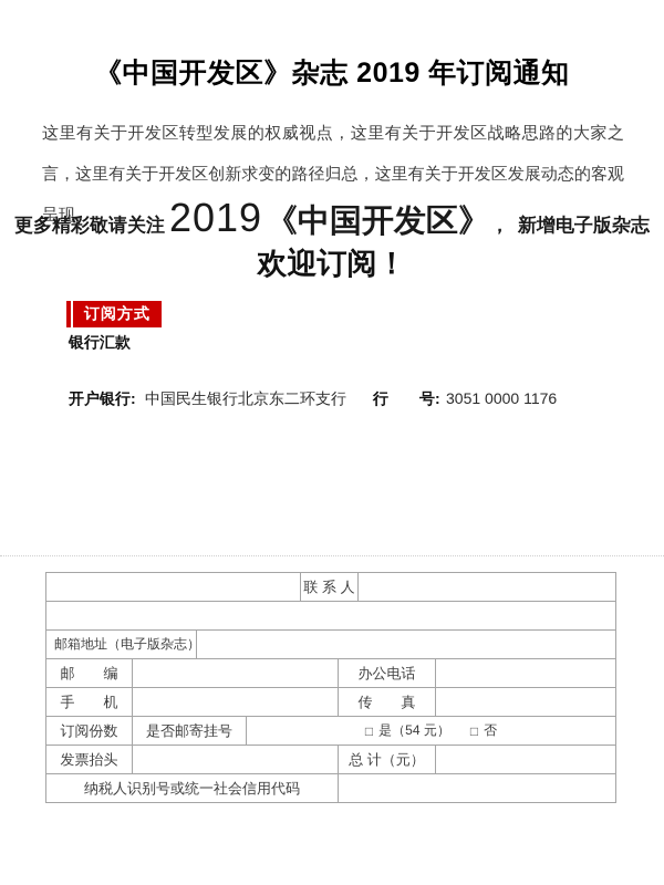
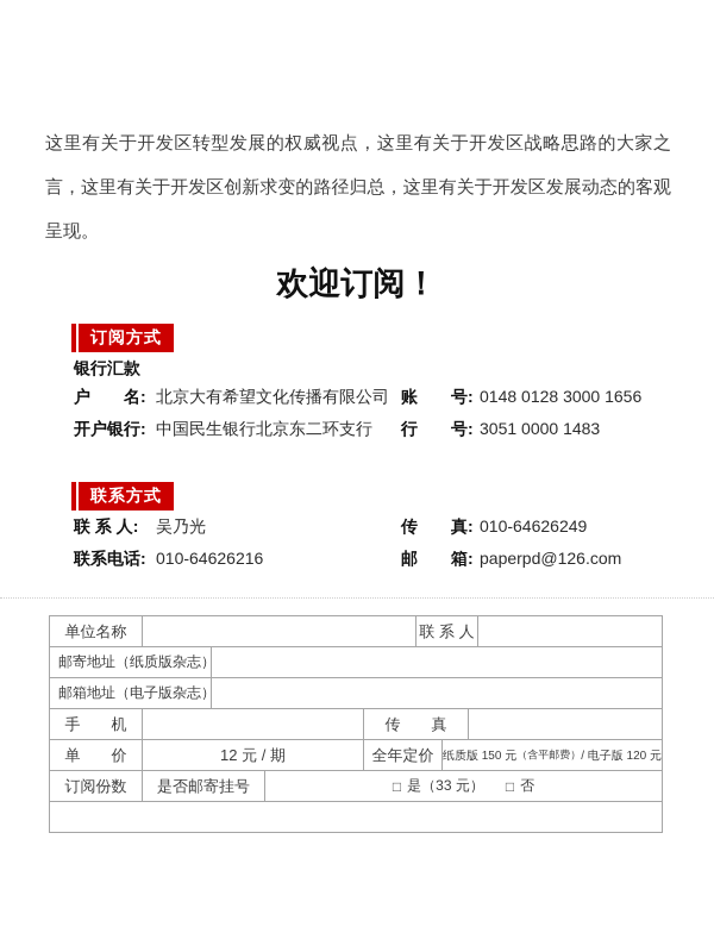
- 《中国开发区》杂志 2019 年订阅通知
  这里有关于开发区转型发展的权威视点，这里有关于开发区战略思路的大家之言，这里有关于开发区创新求变的路径归总，这里有关于开发区发展动态的客观呈现。
- 更多精彩敬请关注
- 2019
- 《中国开发区》
- ，
- 新增电子版杂志
  欢迎订阅！
  订阅方式
  银行汇款
+ 户 名:
+ 北京大有希望文化传播有限公司
+ 账 号:
+ 0148 0128 3000 1656
  开户银行:
  中国民生银行北京东二环支行
  行 号:
- 3051 0000 1176
+ 3051 0000 1483
+ 联系方式
+ 联 系 人:
+ 吴乃光
+ 传 真:
+ 010-64626249
+ 联系电话:
+ 010-64626216
+ 邮 箱:
+ paperpd@126.com
+ 单位名称
  联 系 人
+ 邮寄地址（纸质版杂志）
  邮箱地址（电子版杂志）
- 邮 编
- 办公电话
  手 机
  传 真
+ 单 价
+ 12 元 / 期
+ 全年定价
+ 纸质版 150 元
+ （含平邮费）
+ / 电子版 120 元
  订阅份数
  是否邮寄挂号
  □
- 是（54 元）
+ 是（33 元）
  □
  否
- 发票抬头
- 总 计（元）
- 纳税人识别号或统一社会信用代码
